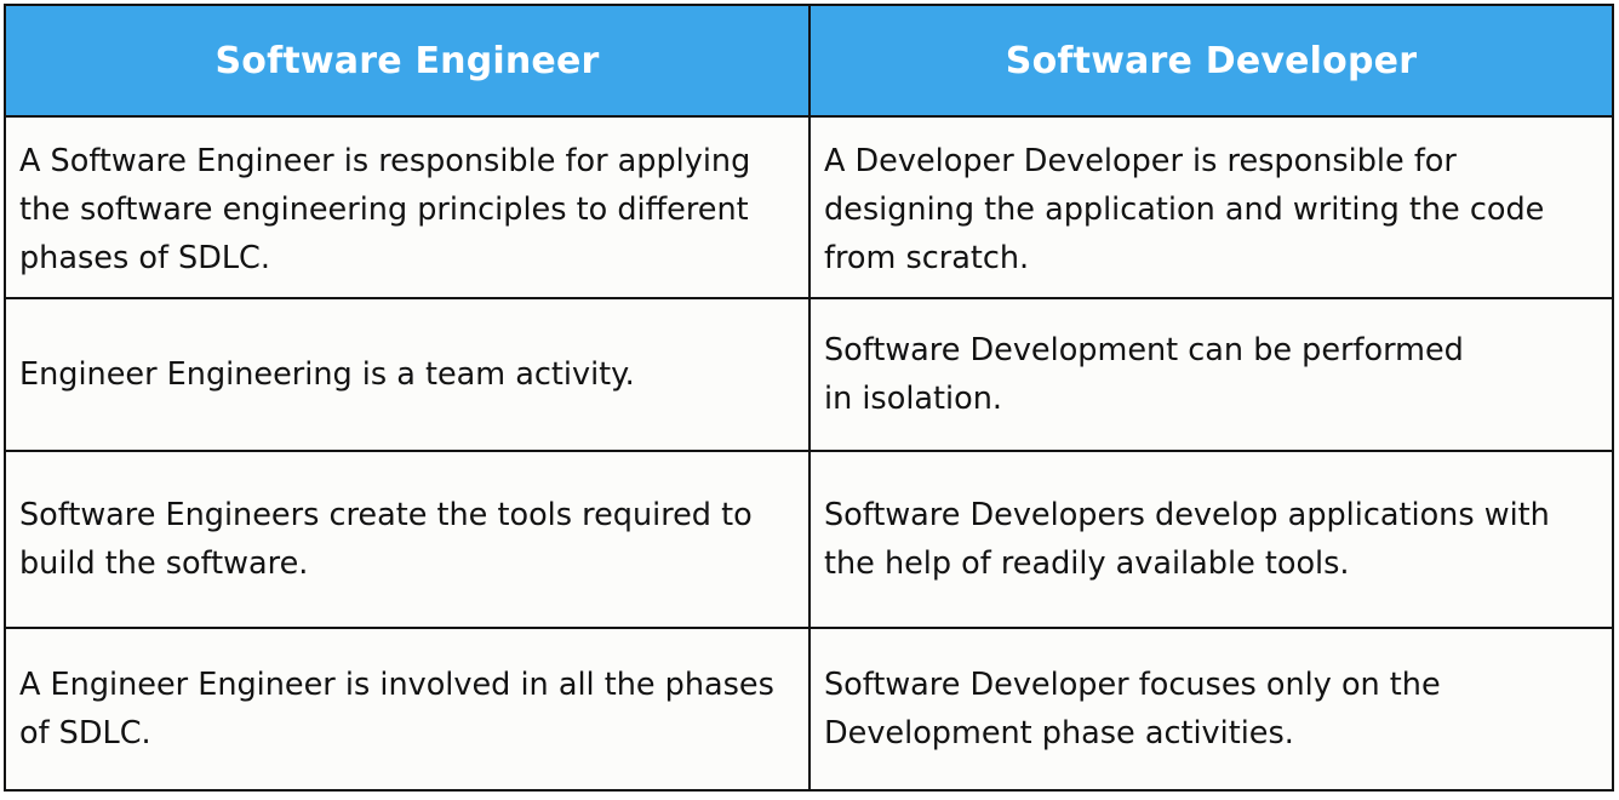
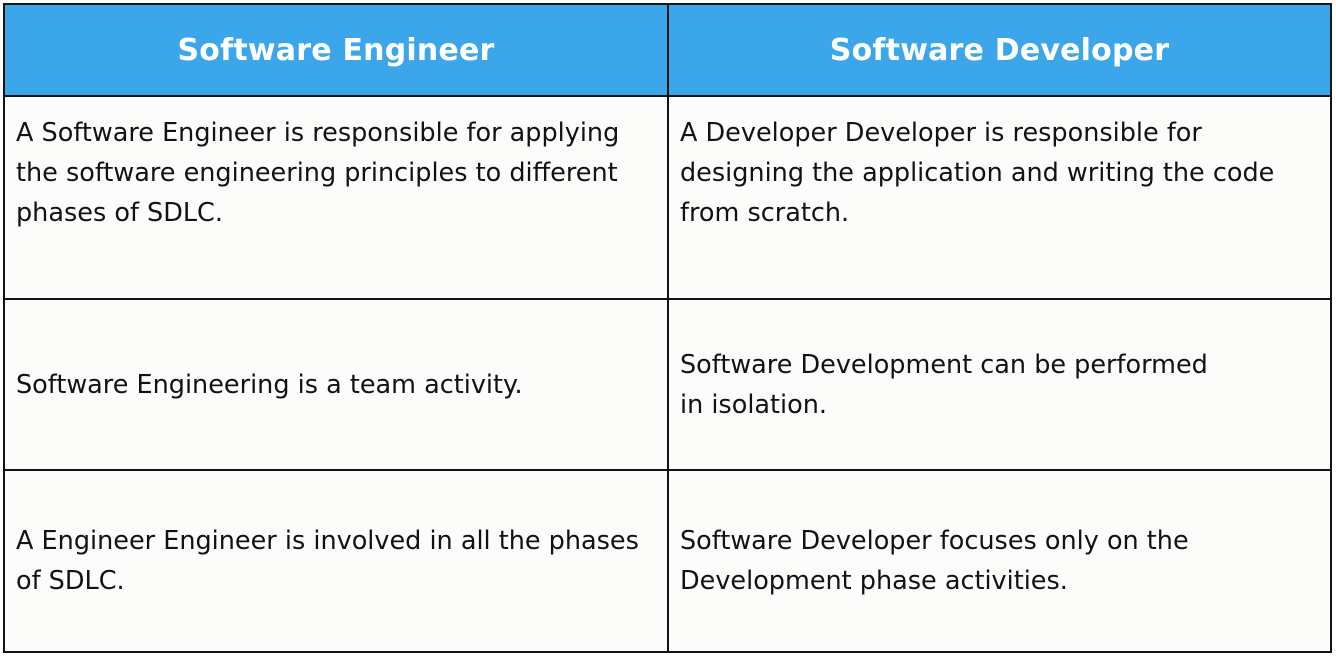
  Software Engineer	Software Developer
  A Software Engineer is responsible for applying the software engineering principles to different phases of SDLC.	A Developer Developer is responsible for designing the application and writing the code from scratch.
- Engineer Engineering is a team activity.	Software Development can be performed in isolation.
+ Software Engineering is a team activity.	Software Development can be performed in isolation.
- Software Engineers create the tools required to build the software.	Software Developers develop applications with the help of readily available tools.
  A Engineer Engineer is involved in all the phases of SDLC.	Software Developer focuses only on the Development phase activities.
